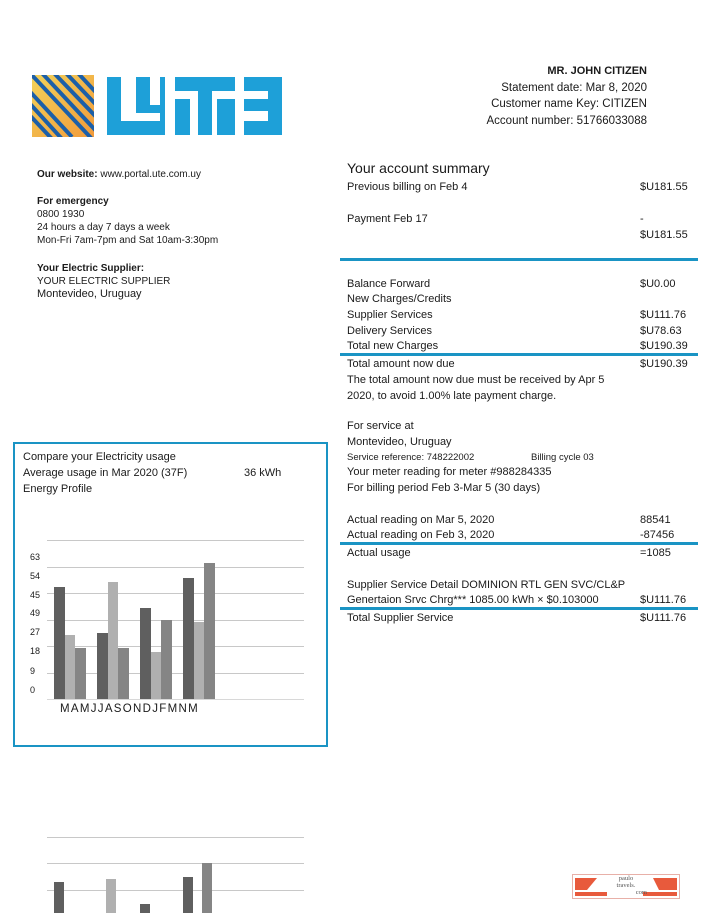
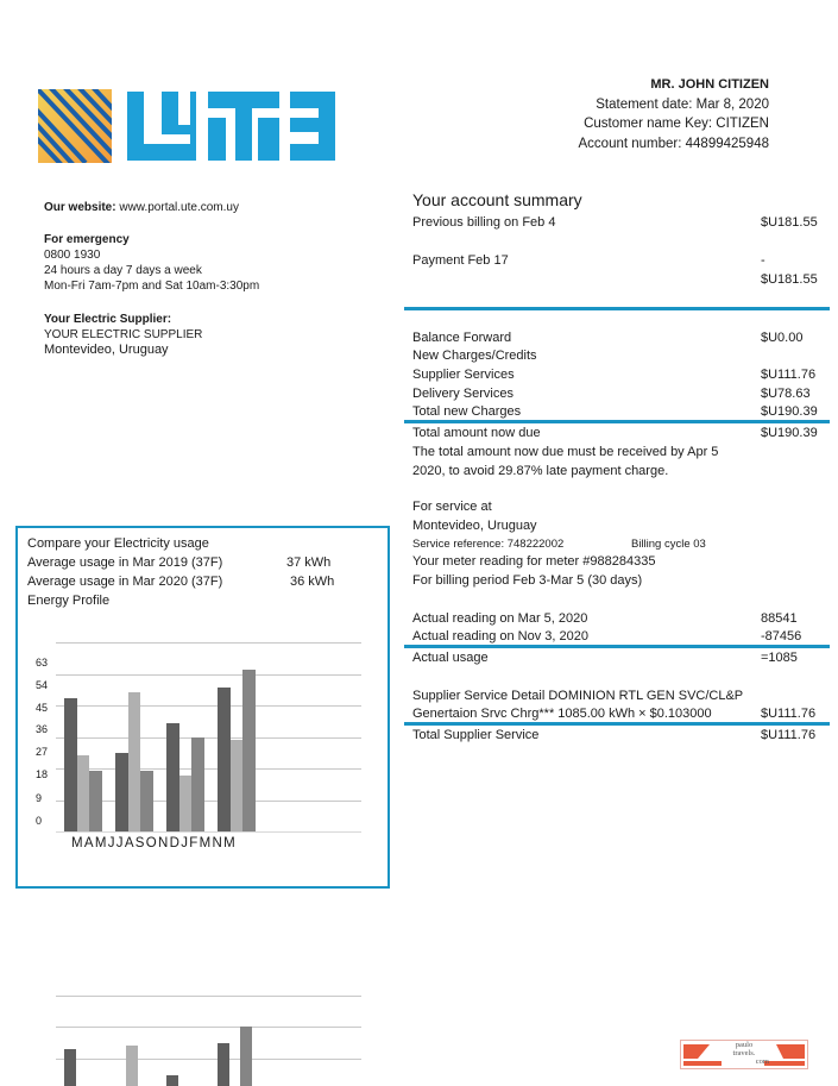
  MR. JOHN CITIZEN
  Statement date: Mar 8, 2020
  Customer name Key: CITIZEN
- Account number: 51766033088
+ Account number: 44899425948
  Our website: www.portal.ute.com.uy
  For emergency
  0800 1930
  24 hours a day 7 days a week
  Mon-Fri 7am-7pm and Sat 10am-3:30pm
  Your Electric Supplier:
  YOUR ELECTRIC SUPPLIER
  Montevideo, Uruguay
  Your account summary
  Previous billing on Feb 4
  $U181.55
  Payment Feb 17
  -
  $U181.55
  Balance Forward
  $U0.00
  New Charges/Credits
  Supplier Services
  $U111.76
  Delivery Services
  $U78.63
  Total new Charges
  $U190.39
  Total amount now due
  $U190.39
  The total amount now due must be received by Apr 5
- 2020, to avoid 1.00% late payment charge.
+ 2020, to avoid 29.87% late payment charge.
  For service at
  Montevideo, Uruguay
  Service reference: 748222002
  Billing cycle 03
  Your meter reading for meter #988284335
  For billing period Feb 3-Mar 5 (30 days)
  Actual reading on Mar 5, 2020
  88541
- Actual reading on Feb 3, 2020
+ Actual reading on Nov 3, 2020
  -87456
  Actual usage
  =1085
  Supplier Service Detail DOMINION RTL GEN SVC/CL&P
  Genertaion Srvc Chrg*** 1085.00 kWh × $0.103000
  $U111.76
  Total Supplier Service
  $U111.76
  Compare your Electricity usage
+ Average usage in Mar 2019 (37F)
+ 37 kWh
  Average usage in Mar 2020 (37F)
  36 kWh
  Energy Profile
  63
  54
  45
- 49
+ 36
  27
  18
  9
  0
  MAMJJASONDJFMNM
